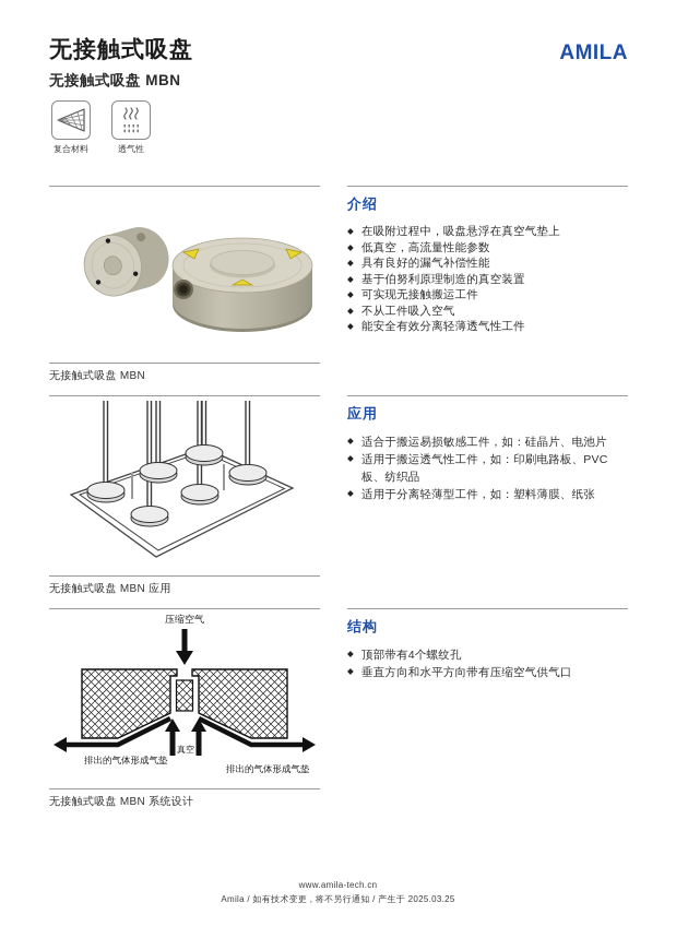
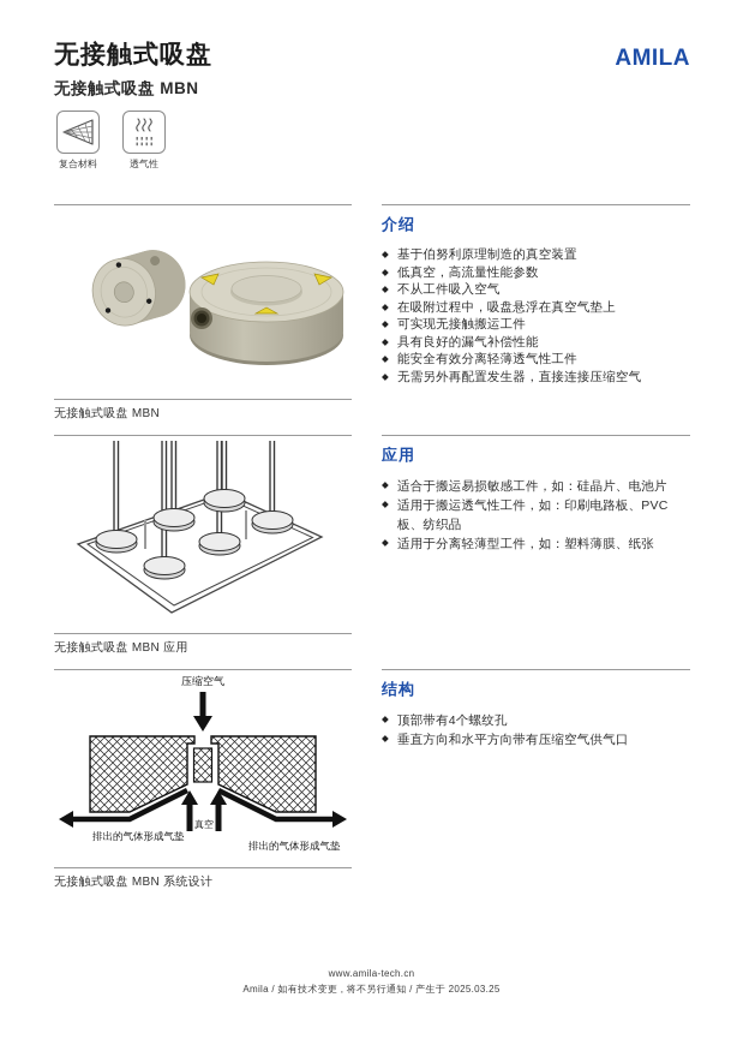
  无接触式吸盘
  无接触式吸盘 MBN
  AMILA
  复合材料
  透气性
  无接触式吸盘 MBN
  介绍
- 在吸附过程中，吸盘悬浮在真空气垫上
+ 基于伯努利原理制造的真空装置
  低真空，高流量性能参数
- 具有良好的漏气补偿性能
+ 不从工件吸入空气
- 基于伯努利原理制造的真空装置
+ 在吸附过程中，吸盘悬浮在真空气垫上
  可实现无接触搬运工件
- 不从工件吸入空气
+ 具有良好的漏气补偿性能
  能安全有效分离轻薄透气性工件
+ 无需另外再配置发生器，直接连接压缩空气
  无接触式吸盘 MBN 应用
  应用
  适合于搬运易损敏感工件，如：硅晶片、电池片
  适用于搬运透气性工件，如：印刷电路板、PVC板、纺织品
  适用于分离轻薄型工件，如：塑料薄膜、纸张
  压缩空气
  真空
  排出的气体形成气垫
  排出的气体形成气垫
  无接触式吸盘 MBN 系统设计
  结构
  顶部带有4个螺纹孔
  垂直方向和水平方向带有压缩空气供气口
  www.amila-tech.cn
  Amila / 如有技术变更 , 将不另行通知 / 产生于 2025.03.25
